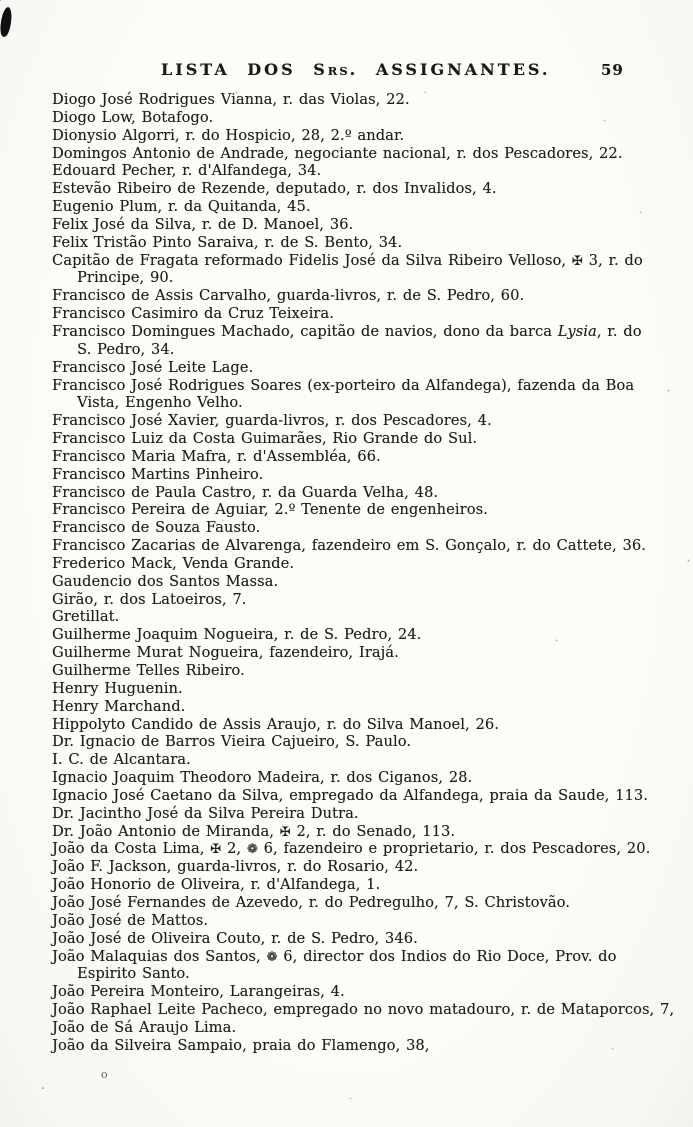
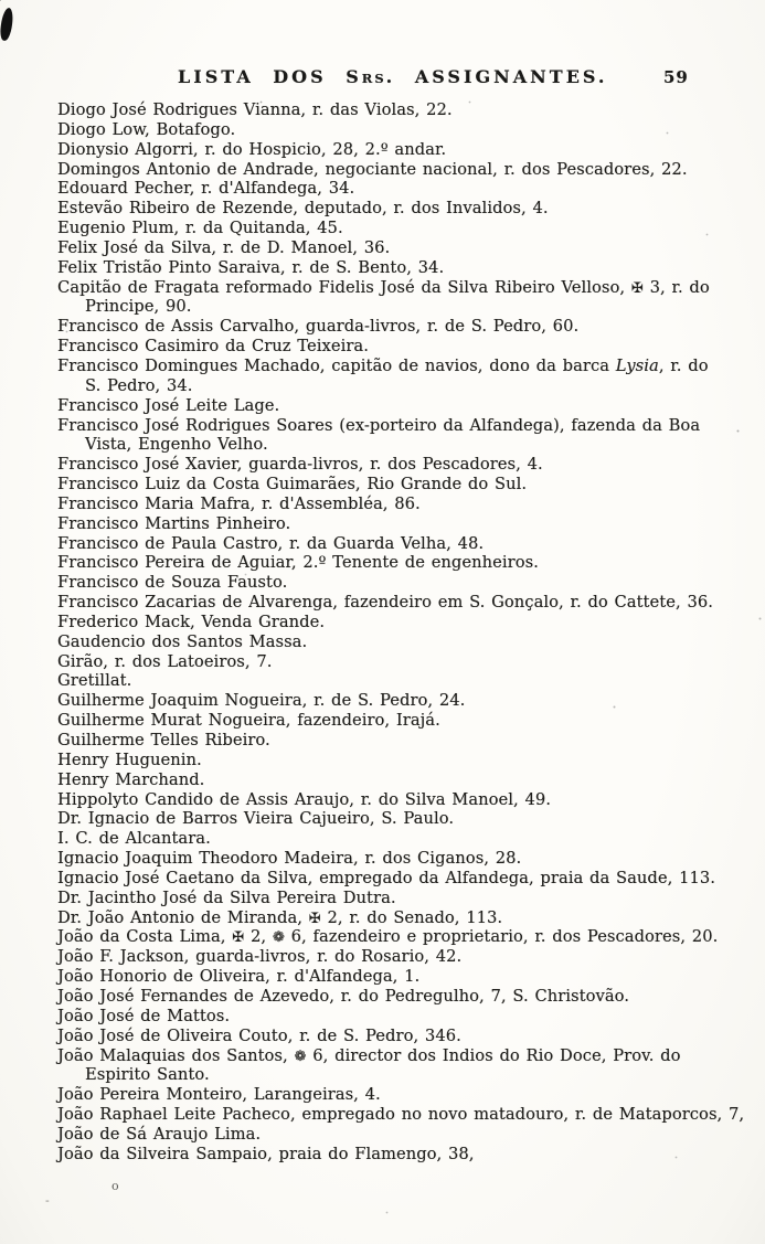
  LISTA DOS SRS. ASSIGNANTES.
  59
  Diogo José Rodrigues Vianna, r. das Violas, 22.
  Diogo Low, Botafogo.
  Dionysio Algorri, r. do Hospicio, 28, 2.º andar.
  Domingos Antonio de Andrade, negociante nacional, r. dos Pescadores, 22.
  Edouard Pecher, r. d'Alfandega, 34.
  Estevão Ribeiro de Rezende, deputado, r. dos Invalidos, 4.
  Eugenio Plum, r. da Quitanda, 45.
  Felix José da Silva, r. de D. Manoel, 36.
  Felix Tristão Pinto Saraiva, r. de S. Bento, 34.
  Capitão de Fragata reformado Fidelis José da Silva Ribeiro Velloso, ✠ 3, r. do
  Principe, 90.
  Francisco de Assis Carvalho, guarda-livros, r. de S. Pedro, 60.
  Francisco Casimiro da Cruz Teixeira.
  Francisco Domingues Machado, capitão de navios, dono da barca Lysia, r. do
  S. Pedro, 34.
  Francisco José Leite Lage.
  Francisco José Rodrigues Soares (ex-porteiro da Alfandega), fazenda da Boa
  Vista, Engenho Velho.
  Francisco José Xavier, guarda-livros, r. dos Pescadores, 4.
  Francisco Luiz da Costa Guimarães, Rio Grande do Sul.
- Francisco Maria Mafra, r. d'Assembléa, 66.
+ Francisco Maria Mafra, r. d'Assembléa, 86.
  Francisco Martins Pinheiro.
  Francisco de Paula Castro, r. da Guarda Velha, 48.
  Francisco Pereira de Aguiar, 2.º Tenente de engenheiros.
  Francisco de Souza Fausto.
  Francisco Zacarias de Alvarenga, fazendeiro em S. Gonçalo, r. do Cattete, 36.
  Frederico Mack, Venda Grande.
  Gaudencio dos Santos Massa.
  Girão, r. dos Latoeiros, 7.
  Gretillat.
  Guilherme Joaquim Nogueira, r. de S. Pedro, 24.
  Guilherme Murat Nogueira, fazendeiro, Irajá.
  Guilherme Telles Ribeiro.
  Henry Huguenin.
  Henry Marchand.
- Hippolyto Candido de Assis Araujo, r. do Silva Manoel, 26.
+ Hippolyto Candido de Assis Araujo, r. do Silva Manoel, 49.
  Dr. Ignacio de Barros Vieira Cajueiro, S. Paulo.
  I. C. de Alcantara.
  Ignacio Joaquim Theodoro Madeira, r. dos Ciganos, 28.
  Ignacio José Caetano da Silva, empregado da Alfandega, praia da Saude, 113.
  Dr. Jacintho José da Silva Pereira Dutra.
  Dr. João Antonio de Miranda, ✠ 2, r. do Senado, 113.
  João da Costa Lima, ✠ 2, ❁ 6, fazendeiro e proprietario, r. dos Pescadores, 20.
  João F. Jackson, guarda-livros, r. do Rosario, 42.
  João Honorio de Oliveira, r. d'Alfandega, 1.
  João José Fernandes de Azevedo, r. do Pedregulho, 7, S. Christovão.
  João José de Mattos.
  João José de Oliveira Couto, r. de S. Pedro, 346.
  João Malaquias dos Santos, ❁ 6, director dos Indios do Rio Doce, Prov. do
  Espirito Santo.
  João Pereira Monteiro, Larangeiras, 4.
  João Raphael Leite Pacheco, empregado no novo matadouro, r. de Mataporcos, 7,
  João de Sá Araujo Lima.
  João da Silveira Sampaio, praia do Flamengo, 38,
  o
  -
